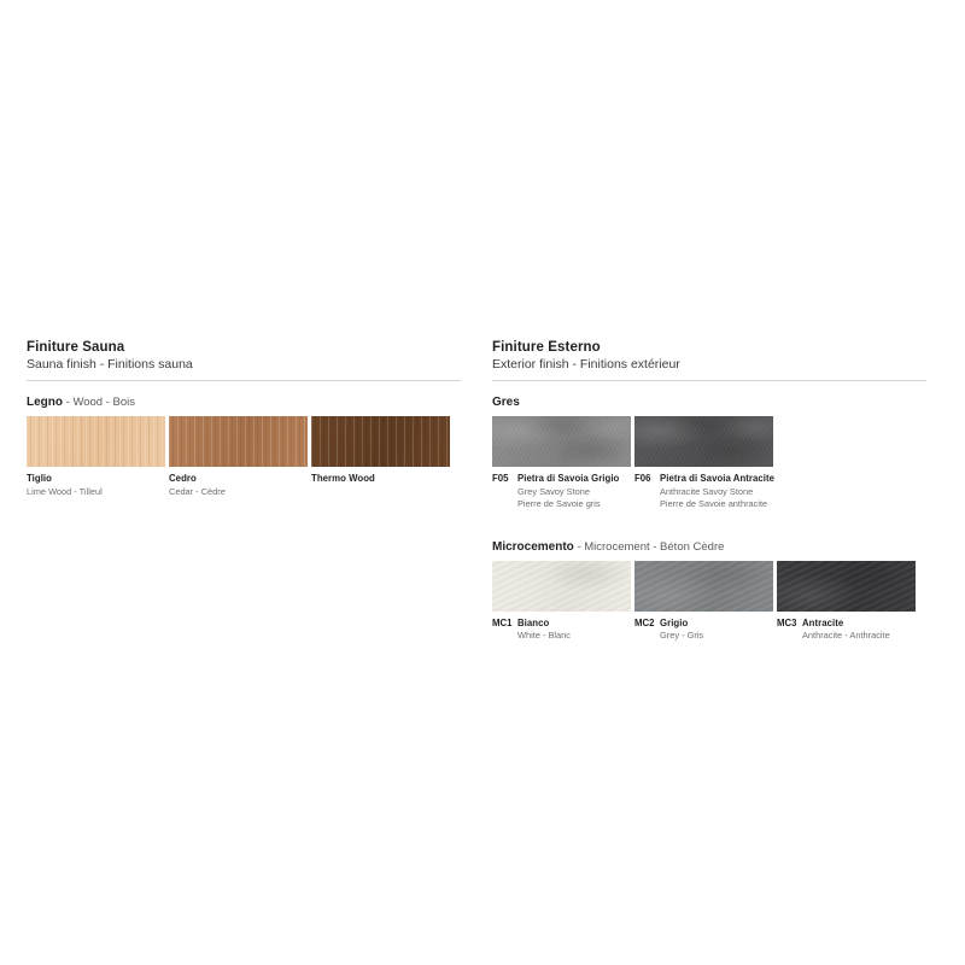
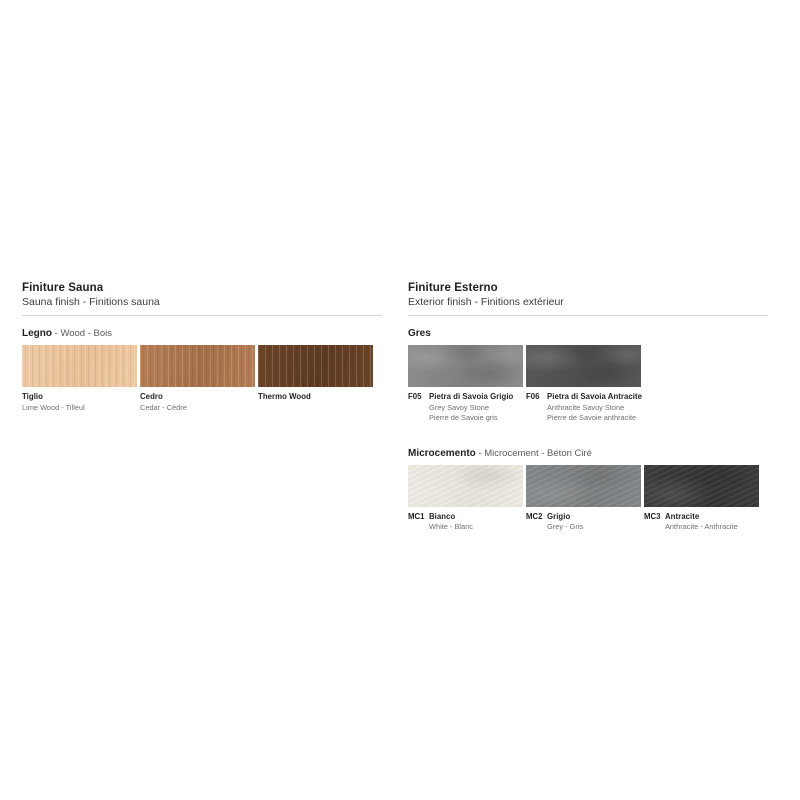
  Finiture Sauna
  Sauna finish - Finitions sauna
  Legno - Wood - Bois
  Tiglio
  Lime Wood - Tilleul
  Cedro
  Cedar - Cèdre
  Thermo Wood
  Finiture Esterno
  Exterior finish - Finitions extérieur
  Gres
  F05
  Pietra di Savoia Grigio
  Grey Savoy Stone
  Pierre de Savoie gris
  F06
  Pietra di Savoia Antracite
  Anthracite Savoy Stone
  Pierre de Savoie anthracite
- Microcemento - Microcement - Béton Cèdre
+ Microcemento - Microcement - Béton Ciré
  MC1
  Bianco
  White - Blanc
  MC2
  Grigio
  Grey - Gris
  MC3
  Antracite
  Anthracite - Anthracite
